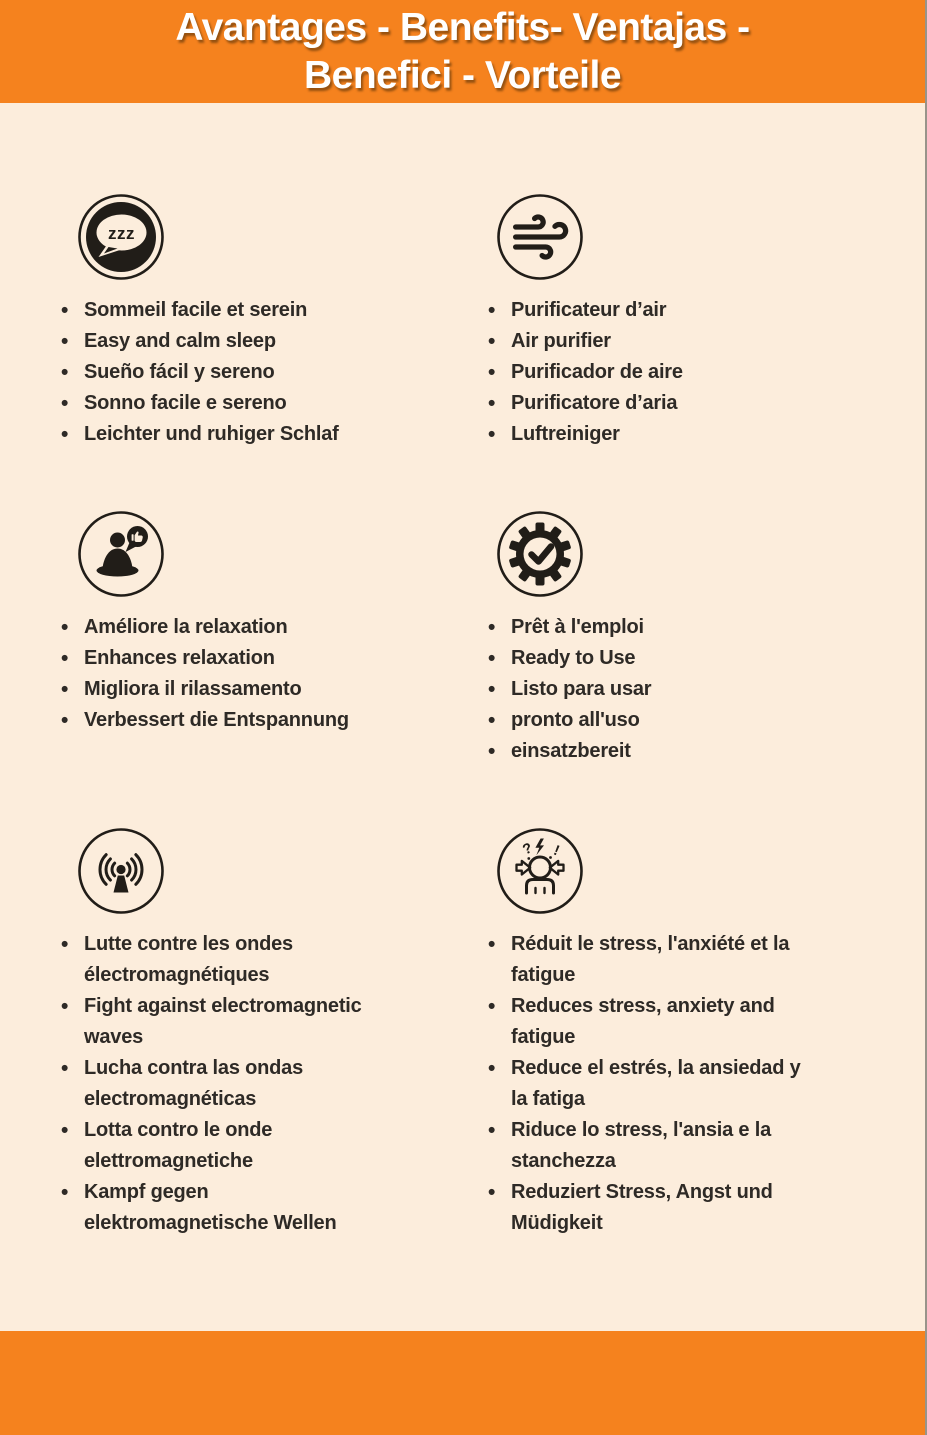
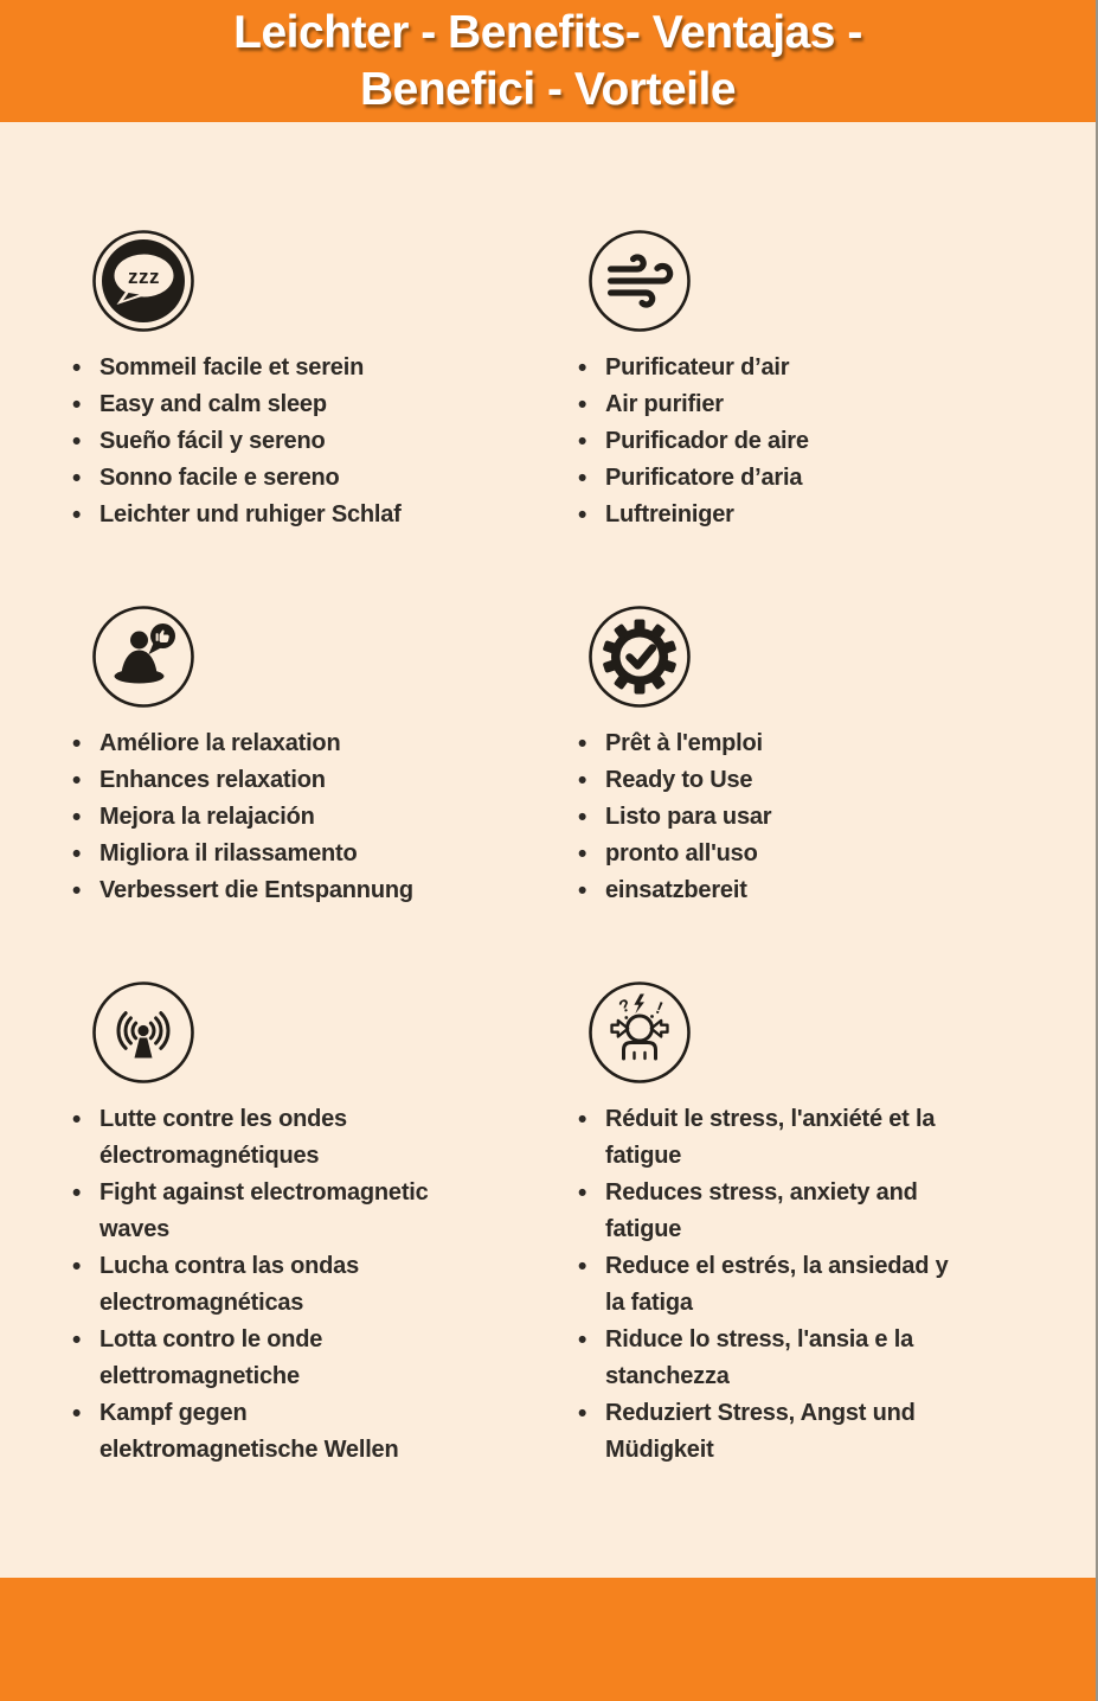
- Avantages - Benefits- Ventajas -
+ Leichter - Benefits- Ventajas -
  Benefici - Vorteile
  zzz
  Sommeil facile et serein
  Easy and calm sleep
  Sueño fácil y sereno
  Sonno facile e sereno
  Leichter und ruhiger Schlaf
  Purificateur d’air
  Air purifier
  Purificador de aire
  Purificatore d’aria
  Luftreiniger
  Améliore la relaxation
  Enhances relaxation
+ Mejora la relajación
  Migliora il rilassamento
  Verbessert die Entspannung
  Prêt à l'emploi
  Ready to Use
  Listo para usar
  pronto all'uso
  einsatzbereit
  Lutte contre les ondes
  électromagnétiques
  Fight against electromagnetic
  waves
  Lucha contra las ondas
  electromagnéticas
  Lotta contro le onde
  elettromagnetiche
  Kampf gegen
  elektromagnetische Wellen
  Réduit le stress, l'anxiété et la
  fatigue
  Reduces stress, anxiety and
  fatigue
  Reduce el estrés, la ansiedad y
  la fatiga
  Riduce lo stress, l'ansia e la
  stanchezza
  Reduziert Stress, Angst und
  Müdigkeit
